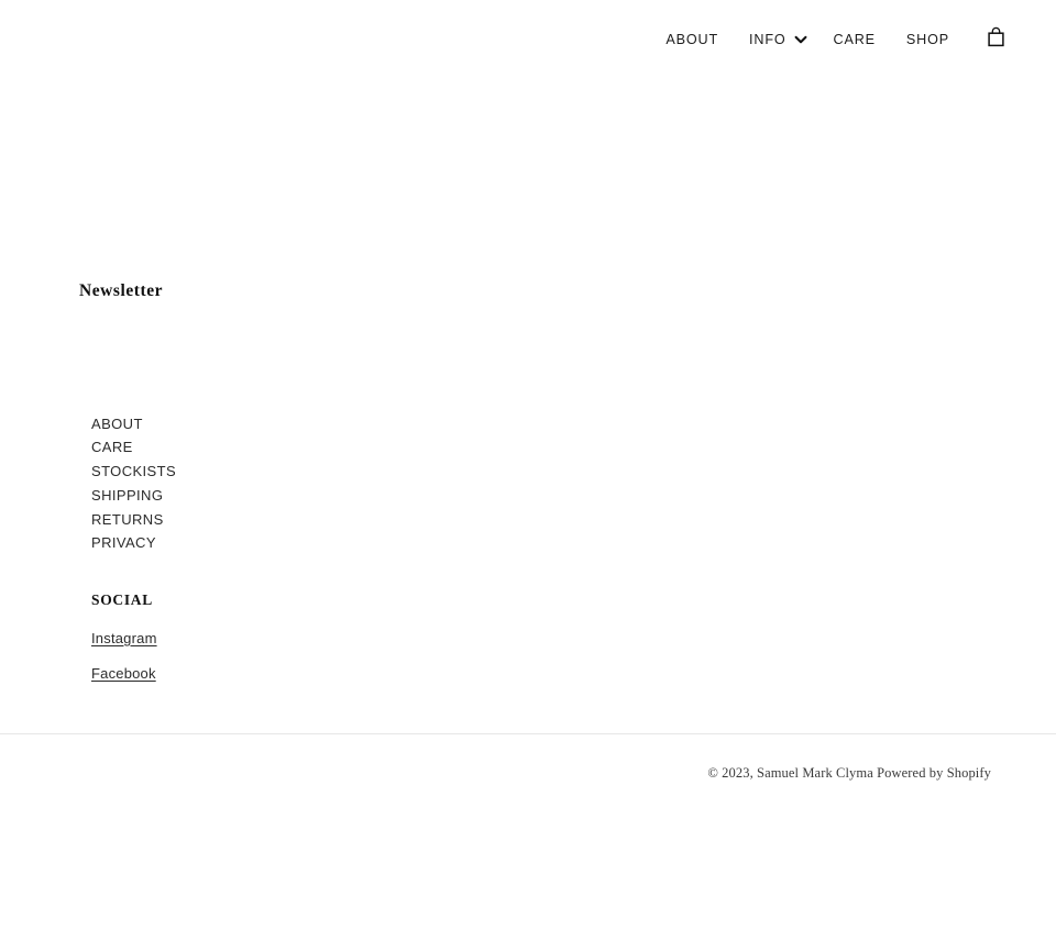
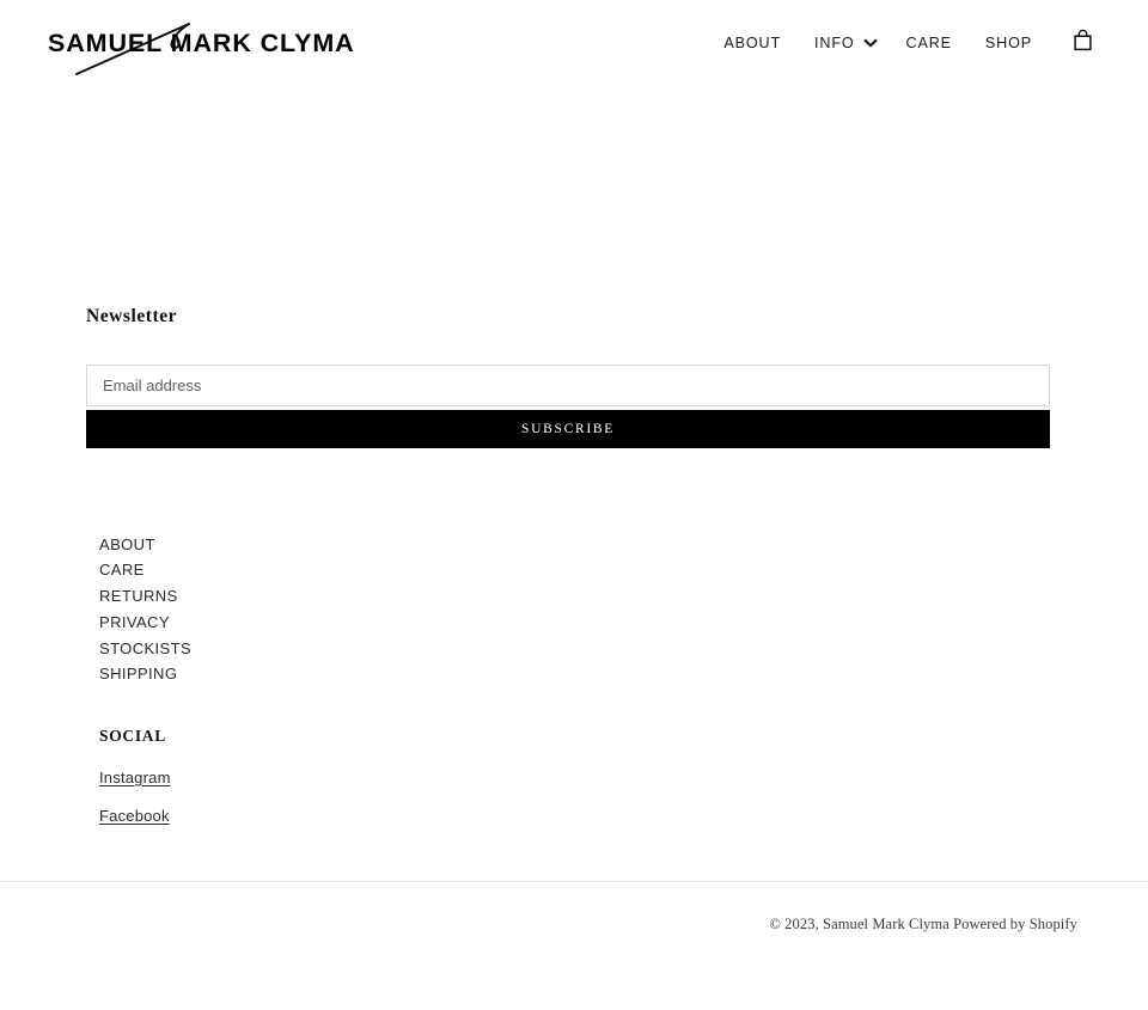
+ SAMUEL MARK CLYMA
  ABOUT
  INFO
  CARE
  SHOP
  Newsletter
+ Email address
+ SUBSCRIBE
  ABOUT
  CARE
- STOCKISTS
+ RETURNS
- SHIPPING
+ PRIVACY
- RETURNS
+ STOCKISTS
- PRIVACY
+ SHIPPING
  SOCIAL
  Instagram
  Facebook
  © 2023, Samuel Mark Clyma Powered by Shopify
